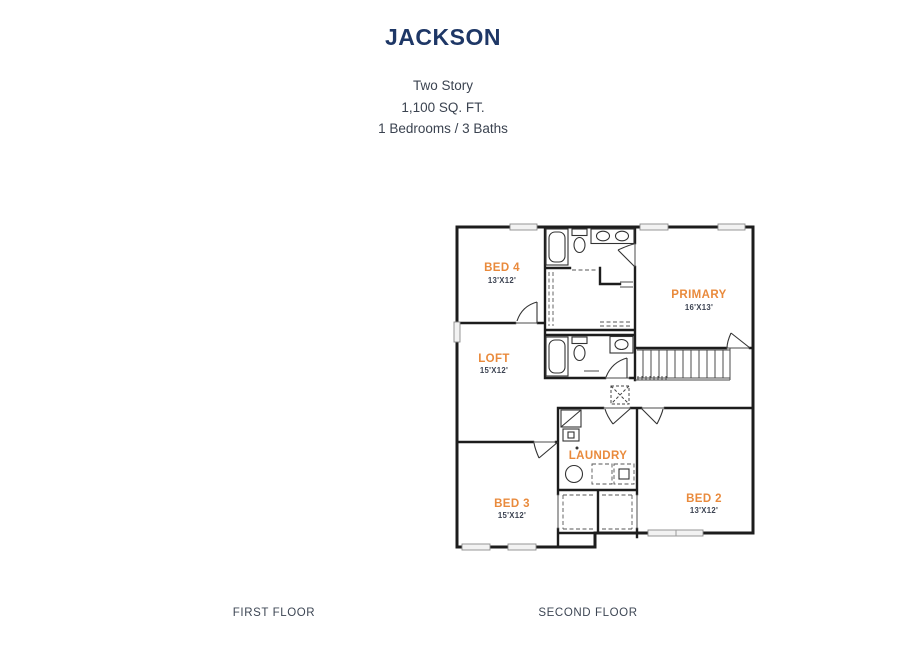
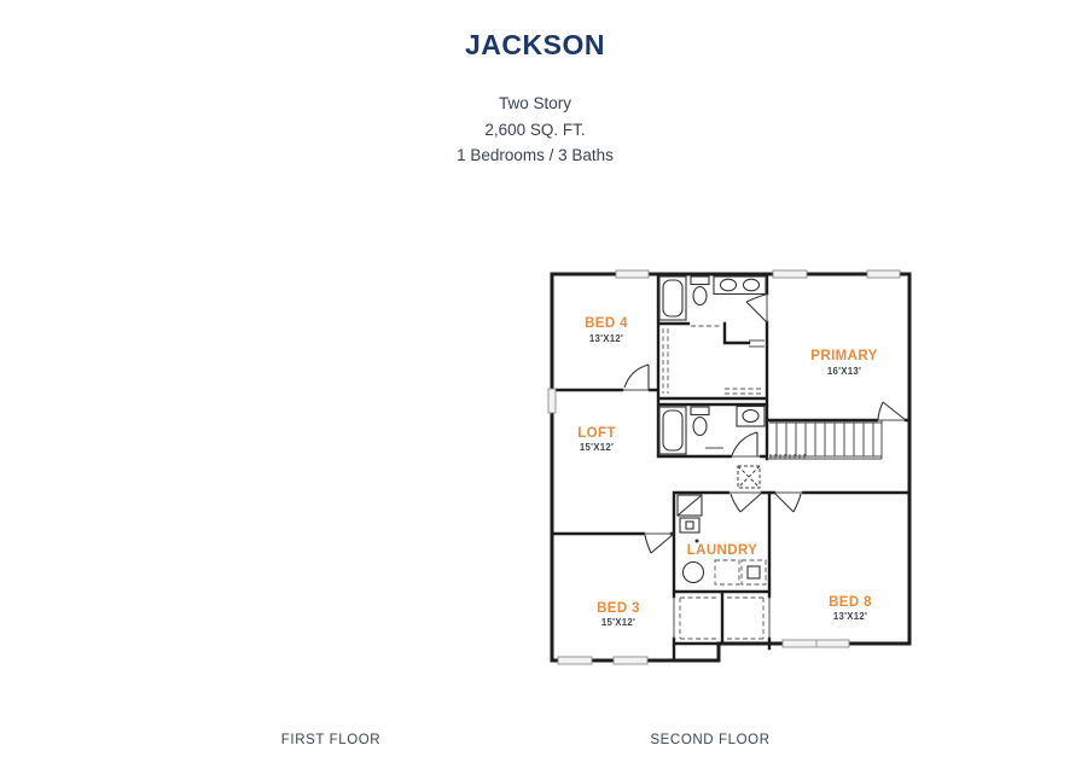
  JACKSON
  Two Story
- 1,100 SQ. FT.
+ 2,600 SQ. FT.
  1 Bedrooms / 3 Baths
  BED 4
  13'X12'
  PRIMARY
  16'X13'
  LOFT
  15'X12'
  LAUNDRY
  BED 3
  15'X12'
- BED 2
+ BED 8
  13'X12'
  FIRST FLOOR
  SECOND FLOOR
